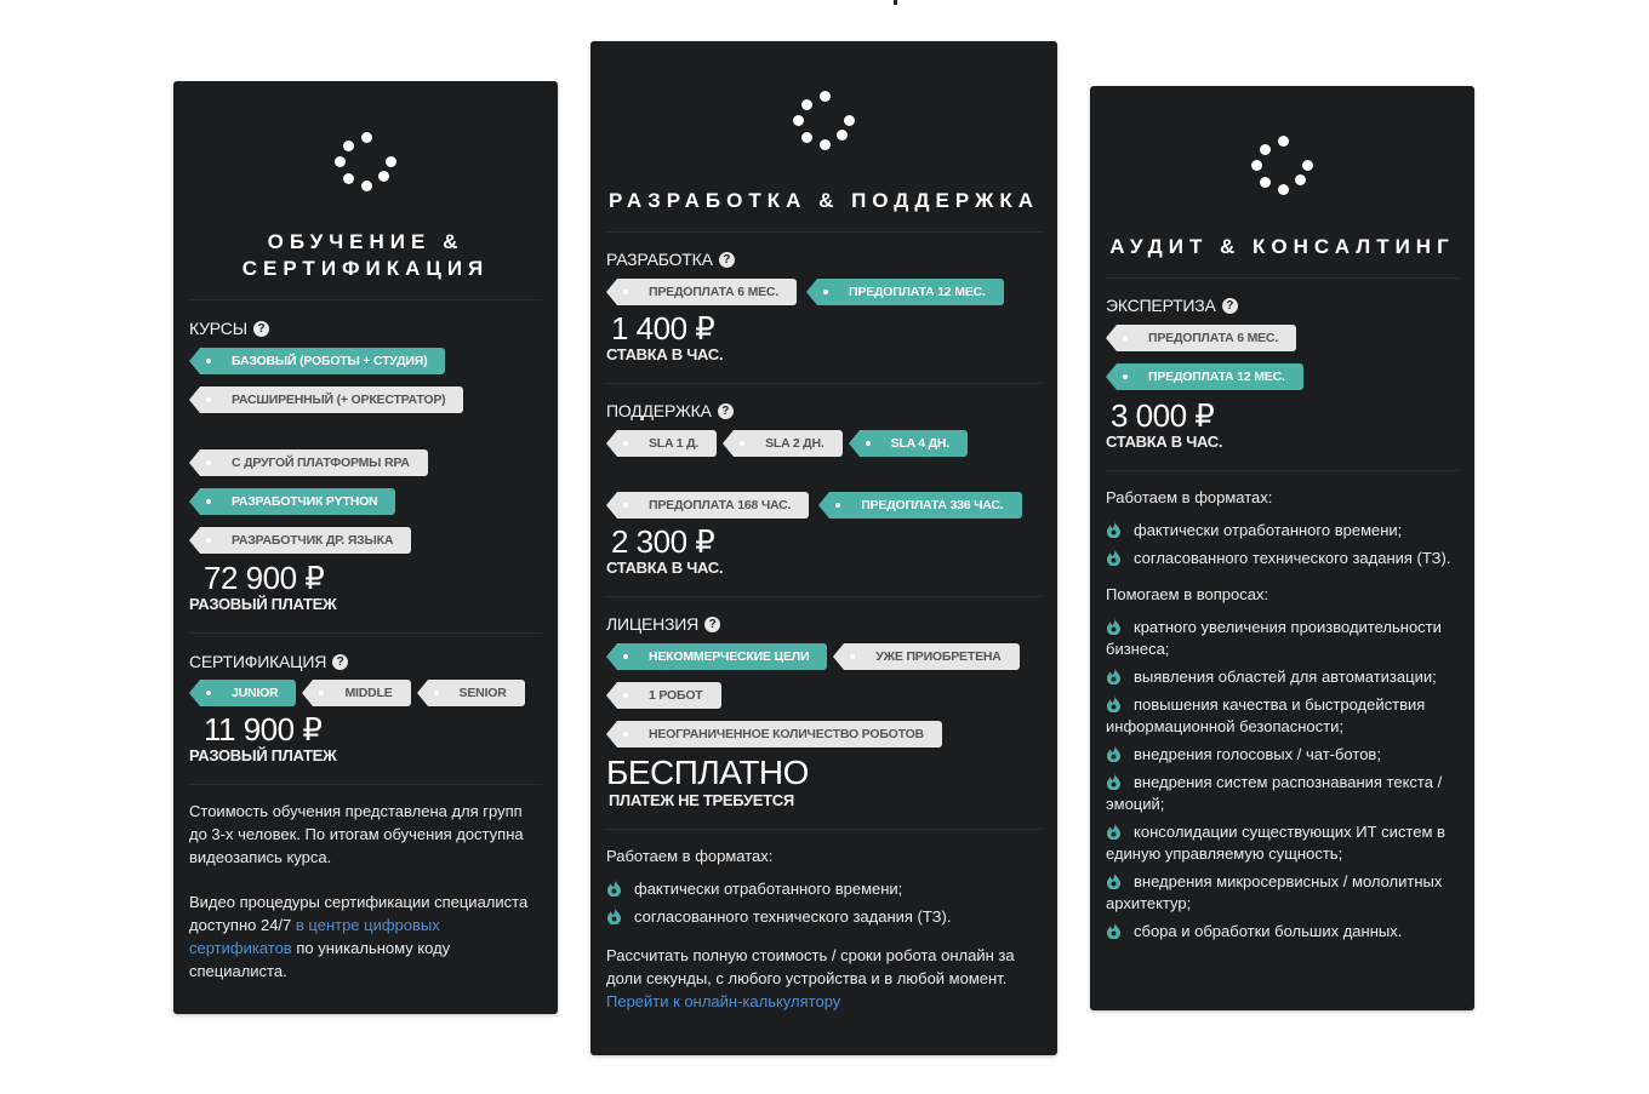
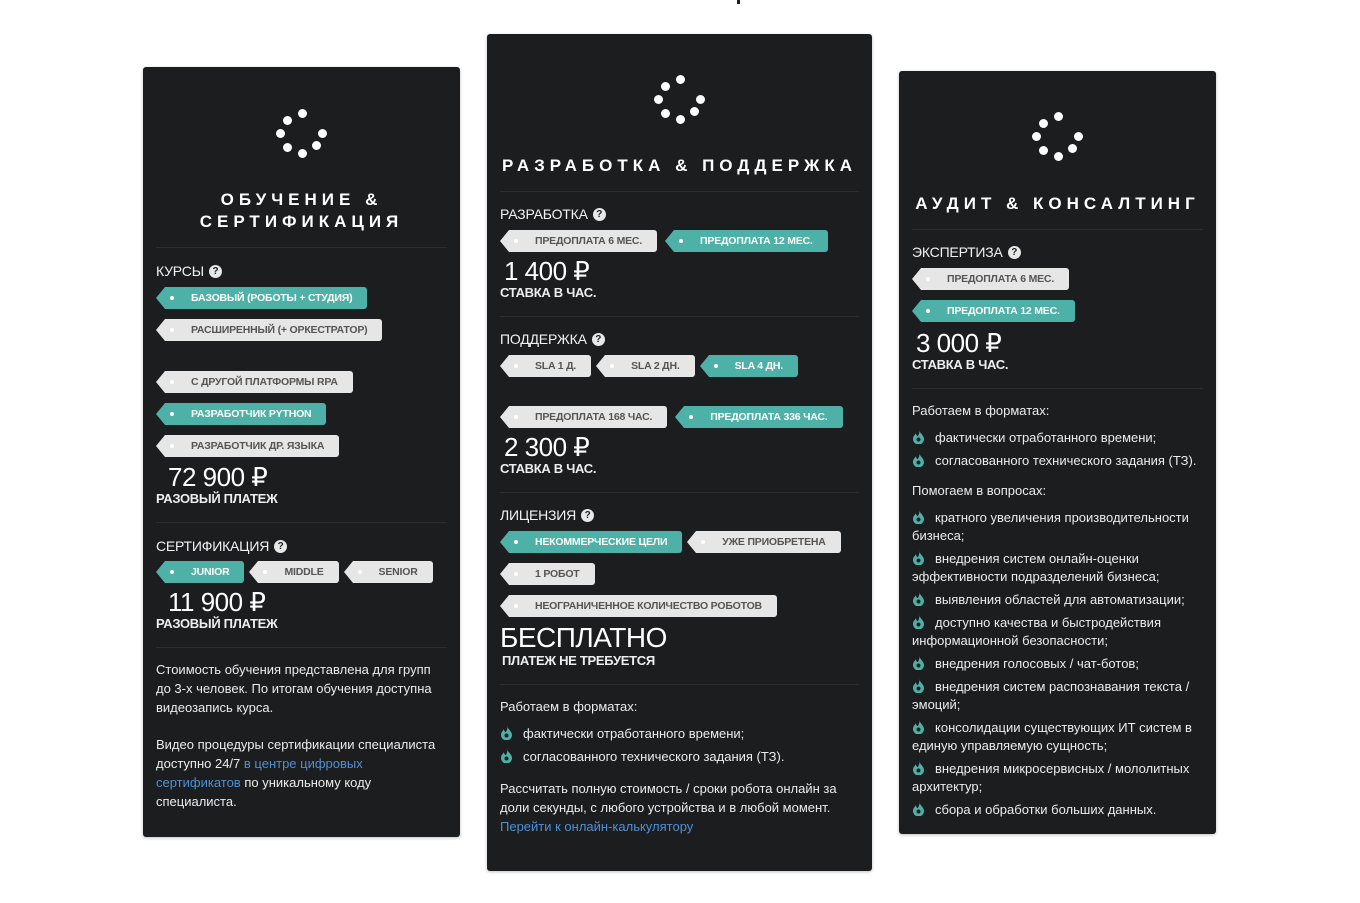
  ОБУЧЕНИЕ &
  СЕРТИФИКАЦИЯ
  КУРСЫ
  ?
  БАЗОВЫЙ (РОБОТЫ + СТУДИЯ)
  РАСШИРЕННЫЙ (+ ОРКЕСТРАТОР)
  С ДРУГОЙ ПЛАТФОРМЫ RPA
  РАЗРАБОТЧИК PYTHON
  РАЗРАБОТЧИК ДР. ЯЗЫКА
  72 900 ₽
  РАЗОВЫЙ ПЛАТЕЖ
  СЕРТИФИКАЦИЯ
  ?
  JUNIOR
  MIDDLE
  SENIOR
  11 900 ₽
  РАЗОВЫЙ ПЛАТЕЖ
  Стоимость обучения представлена для групп до 3-х человек. По итогам обучения доступна видеозапись курса.
  Видео процедуры сертификации специалиста доступно 24/7 в центре цифровых сертификатов по уникальному коду специалиста.
  РАЗРАБОТКА & ПОДДЕРЖКА
  РАЗРАБОТКА
  ?
  ПРЕДОПЛАТА 6 МЕС.
  ПРЕДОПЛАТА 12 МЕС.
  1 400 ₽
  СТАВКА В ЧАС.
  ПОДДЕРЖКА
  ?
  SLA 1 Д.
  SLA 2 ДН.
  SLA 4 ДН.
  ПРЕДОПЛАТА 168 ЧАС.
  ПРЕДОПЛАТА 336 ЧАС.
  2 300 ₽
  СТАВКА В ЧАС.
  ЛИЦЕНЗИЯ
  ?
  НЕКОММЕРЧЕСКИЕ ЦЕЛИ
  УЖЕ ПРИОБРЕТЕНА
  1 РОБОТ
  НЕОГРАНИЧЕННОЕ КОЛИЧЕСТВО РОБОТОВ
  БЕСПЛАТНО
  ПЛАТЕЖ НЕ ТРЕБУЕТСЯ
  Работаем в форматах:
  фактически отработанного времени;
  согласованного технического задания (ТЗ).
  Рассчитать полную стоимость / сроки робота онлайн за доли секунды, с любого устройства и в любой момент.
  Перейти к онлайн-калькулятору
  АУДИТ & КОНСАЛТИНГ
  ЭКСПЕРТИЗА
  ?
  ПРЕДОПЛАТА 6 МЕС.
  ПРЕДОПЛАТА 12 МЕС.
  3 000 ₽
  СТАВКА В ЧАС.
  Работаем в форматах:
  фактически отработанного времени;
  согласованного технического задания (ТЗ).
  Помогаем в вопросах:
  кратного увеличения производительности бизнеса;
+ внедрения систем онлайн-оценки эффективности подразделений бизнеса;
  выявления областей для автоматизации;
- повышения качества и быстродействия информационной безопасности;
+ доступно качества и быстродействия информационной безопасности;
  внедрения голосовых / чат-ботов;
  внедрения систем распознавания текста / эмоций;
  консолидации существующих ИТ систем в единую управляемую сущность;
  внедрения микросервисных / мололитных архитектур;
  сбора и обработки больших данных.
